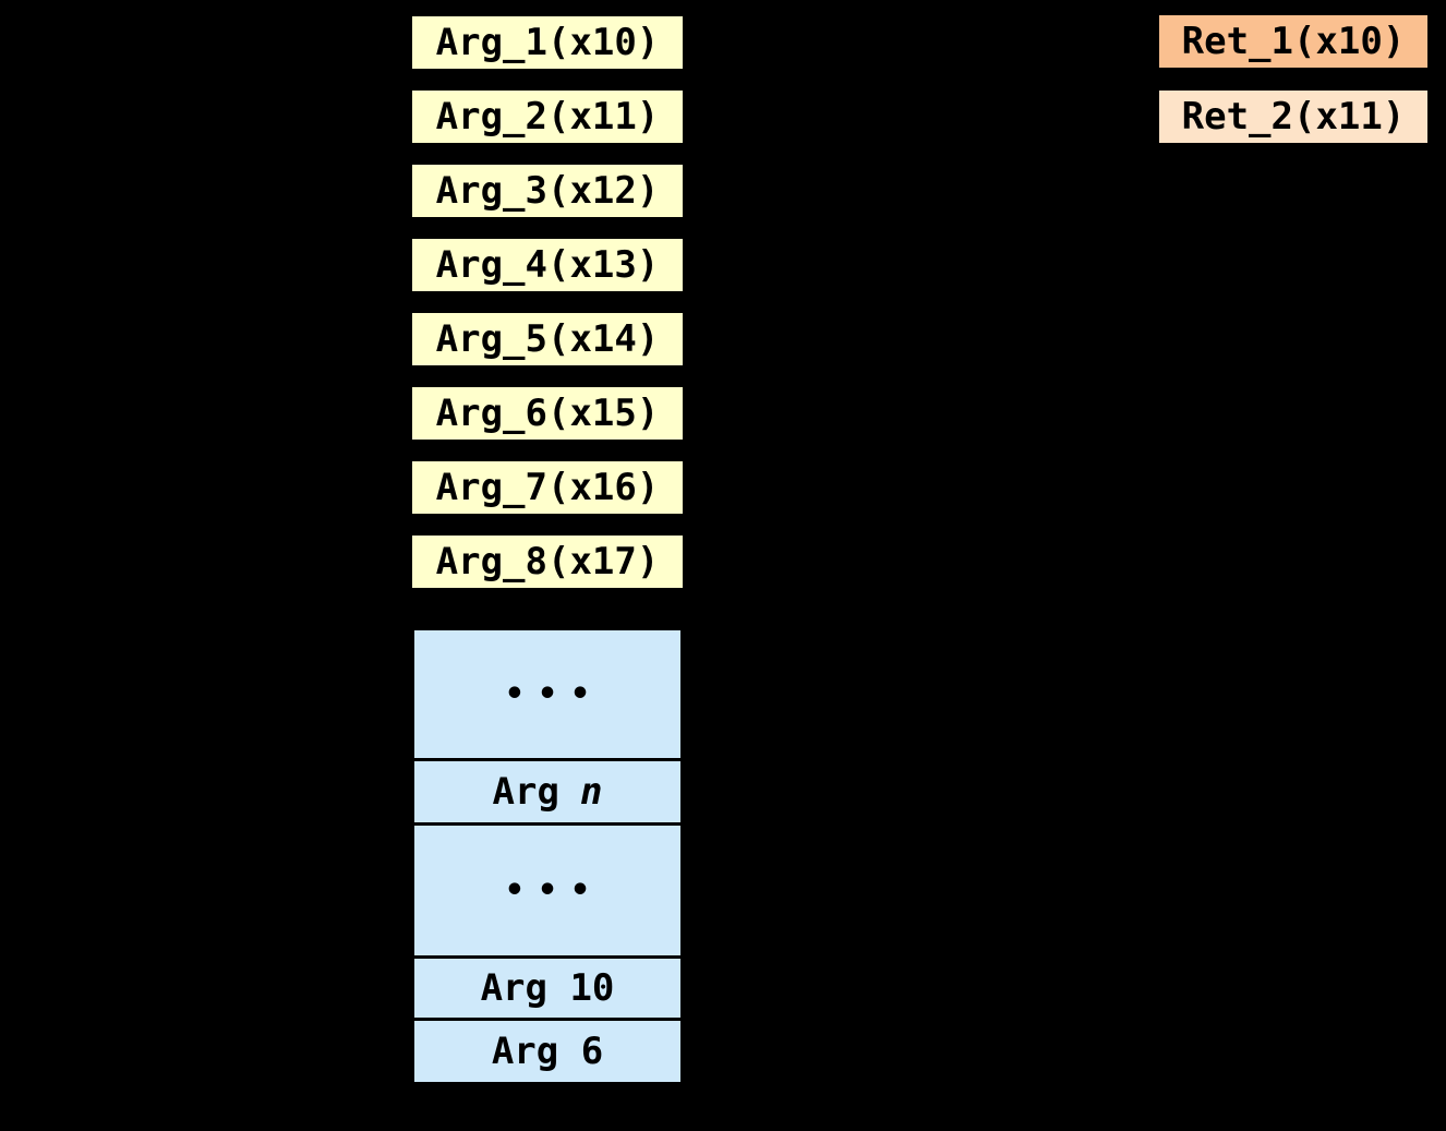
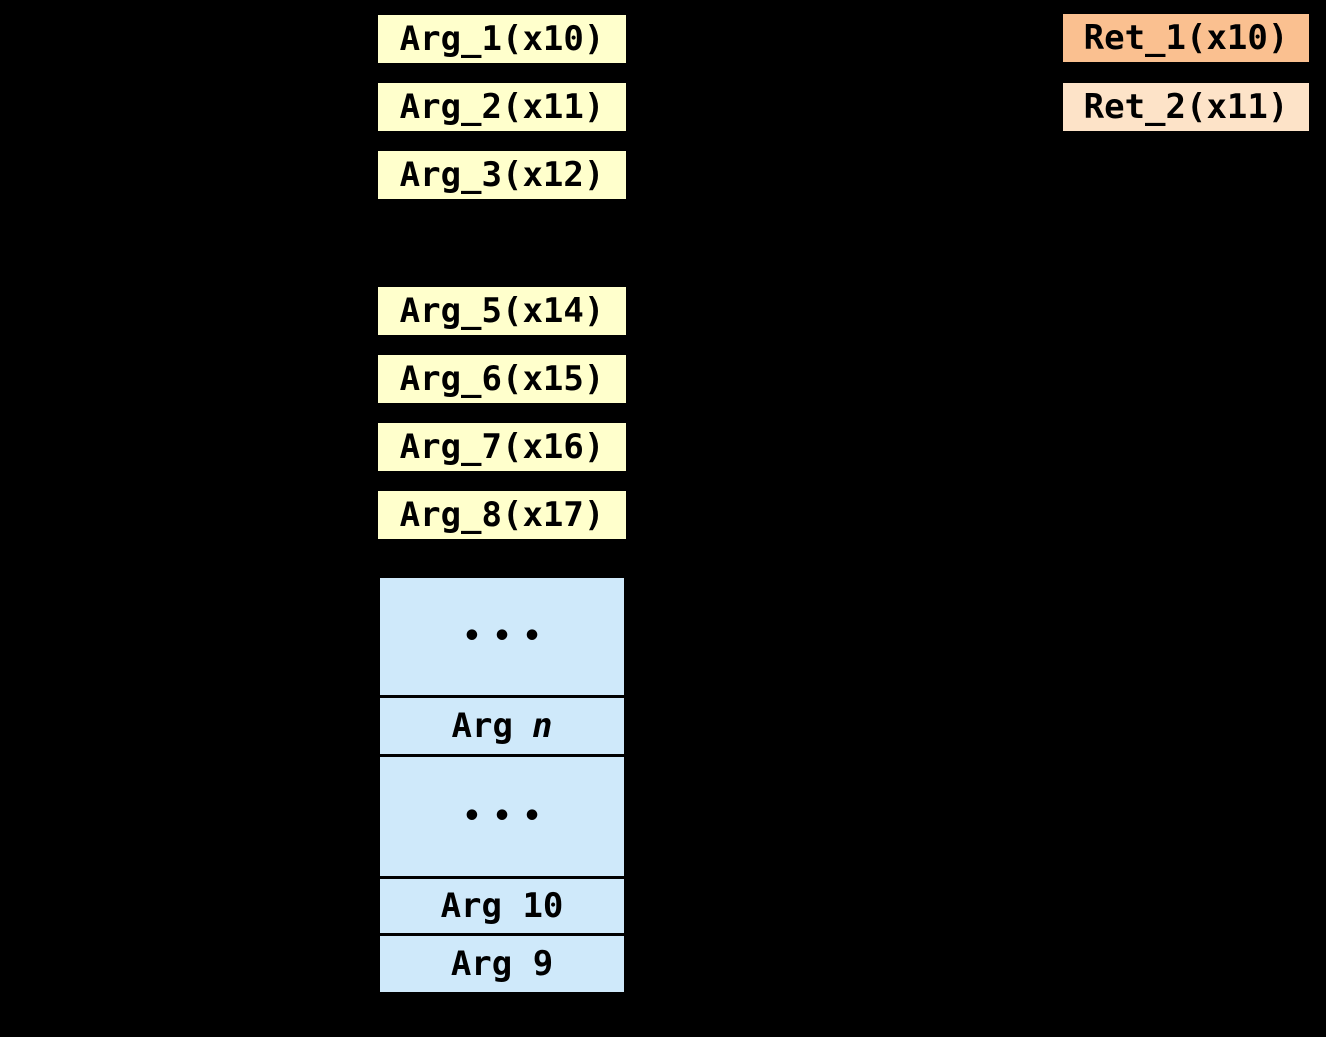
  Arg_1(x10)
  Arg_2(x11)
  Arg_3(x12)
- Arg_4(x13)
  Arg_5(x14)
  Arg_6(x15)
  Arg_7(x16)
  Arg_8(x17)
  Ret_1(x10)
  Ret_2(x11)
  •••
  Arg
  n
  •••
  Arg 10
- Arg 6
+ Arg 9
